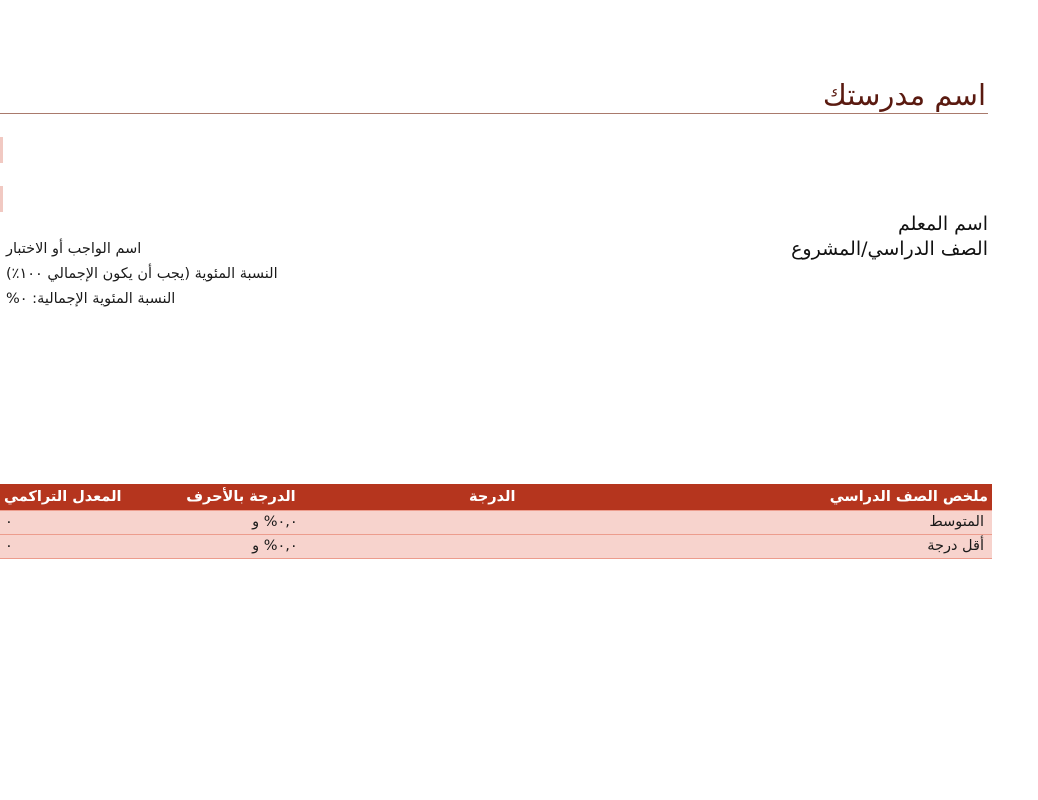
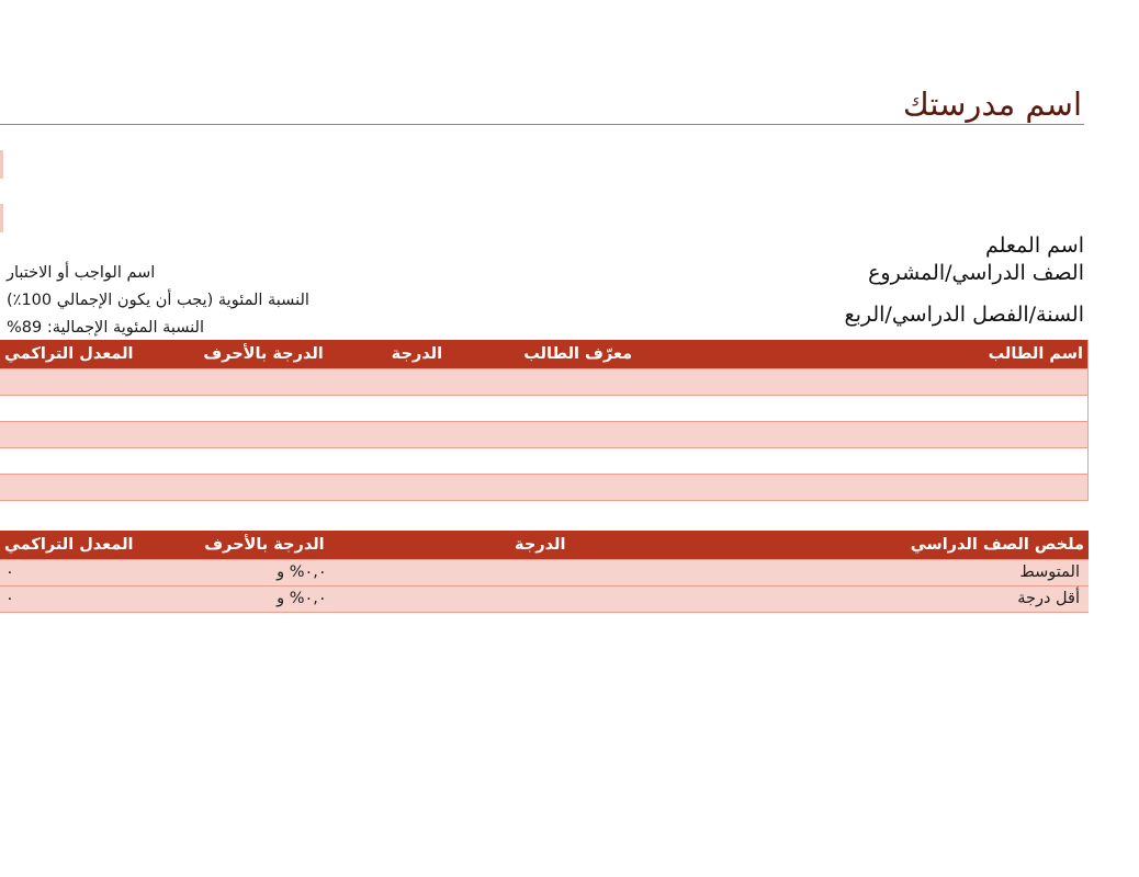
  اسم مدرستك
  اسم المعلم
  الصف الدراسي/المشروع
+ السنة/الفصل الدراسي/الربع
  اسم الواجب أو الاختبار
- النسبة المئوية (يجب أن يكون الإجمالي ١٠٠٪)
+ النسبة المئوية (يجب أن يكون الإجمالي 100٪)
- النسبة المئوية الإجمالية: ٠%
+ النسبة المئوية الإجمالية: 89%
+ اسم الطالب	معرّف الطالب	الدرجة	الدرجة بالأحرف	المعدل التراكمي
  ملخص الصف الدراسي	الدرجة	الدرجة بالأحرف	المعدل التراكمي
  المتوسط		٠,٠% و	٠
  أقل درجة		٠,٠% و	٠
